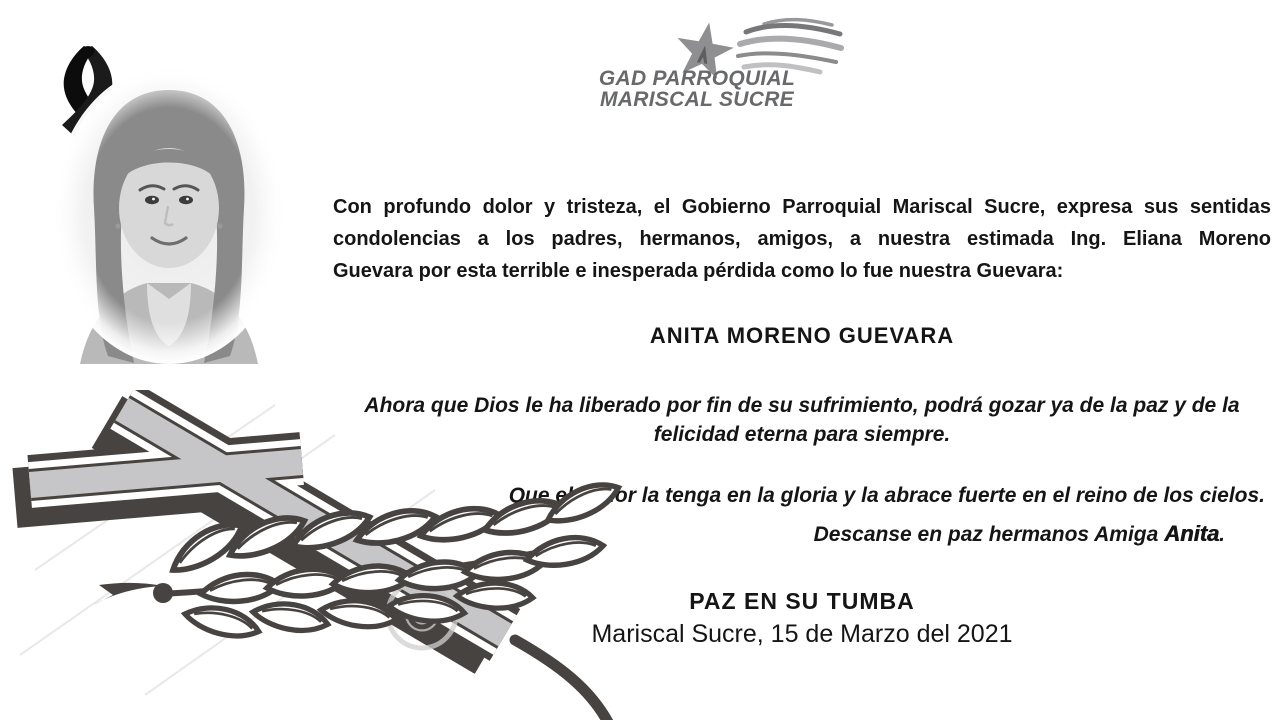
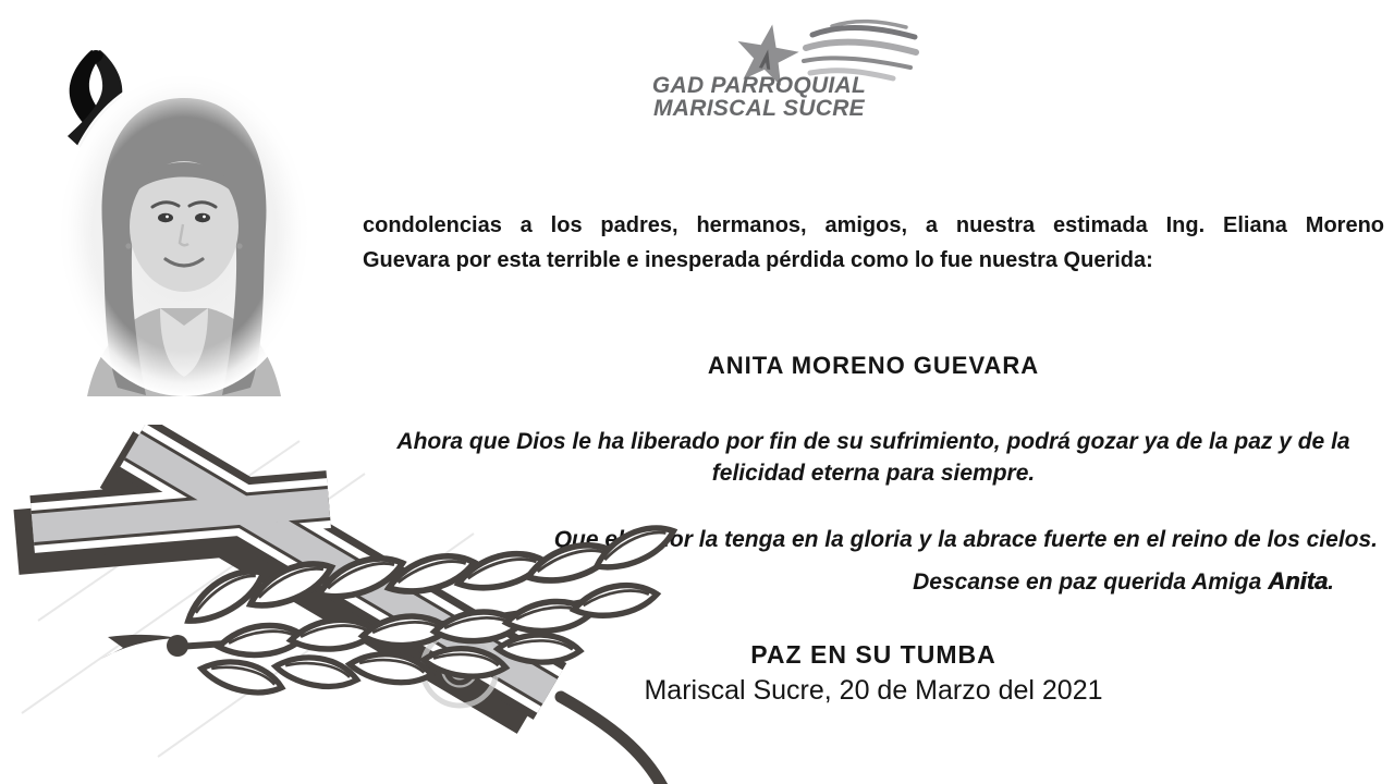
  GAD PARROQUIAL
  MARISCAL SUCRE
- Con profundo dolor y tristeza, el Gobierno Parroquial Mariscal Sucre, expresa sus sentidas
  condolencias a los padres, hermanos, amigos, a nuestra estimada Ing. Eliana Moreno
- Guevara por esta terrible e inesperada pérdida como lo fue nuestra Guevara:
+ Guevara por esta terrible e inesperada pérdida como lo fue nuestra Querida:
  ANITA MORENO GUEVARA
  Ahora que Dios le ha liberado por fin de su sufrimiento, podrá gozar ya de la paz y de la
  felicidad eterna para siempre.
  Que eor la tenga en la gloria y la abrace fuerte en el reino de los cielos.
- Descanse en paz hermanos Amiga Anita.
+ Descanse en paz querida Amiga Anita.
  PAZ EN SU TUMBA
- Mariscal Sucre, 15 de Marzo del 2021
+ Mariscal Sucre, 20 de Marzo del 2021
